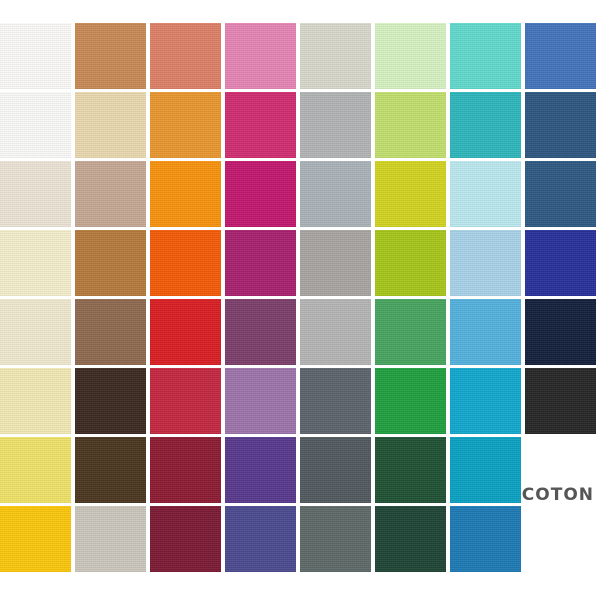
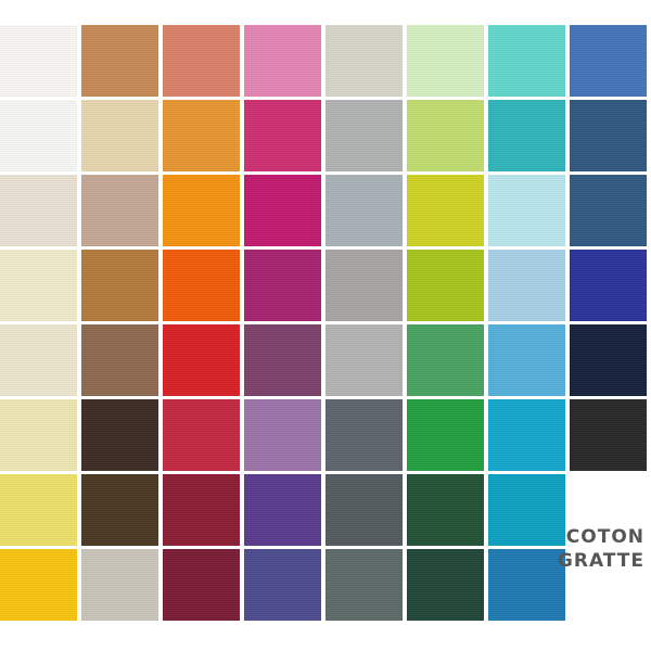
  COTON
+ GRATTE
